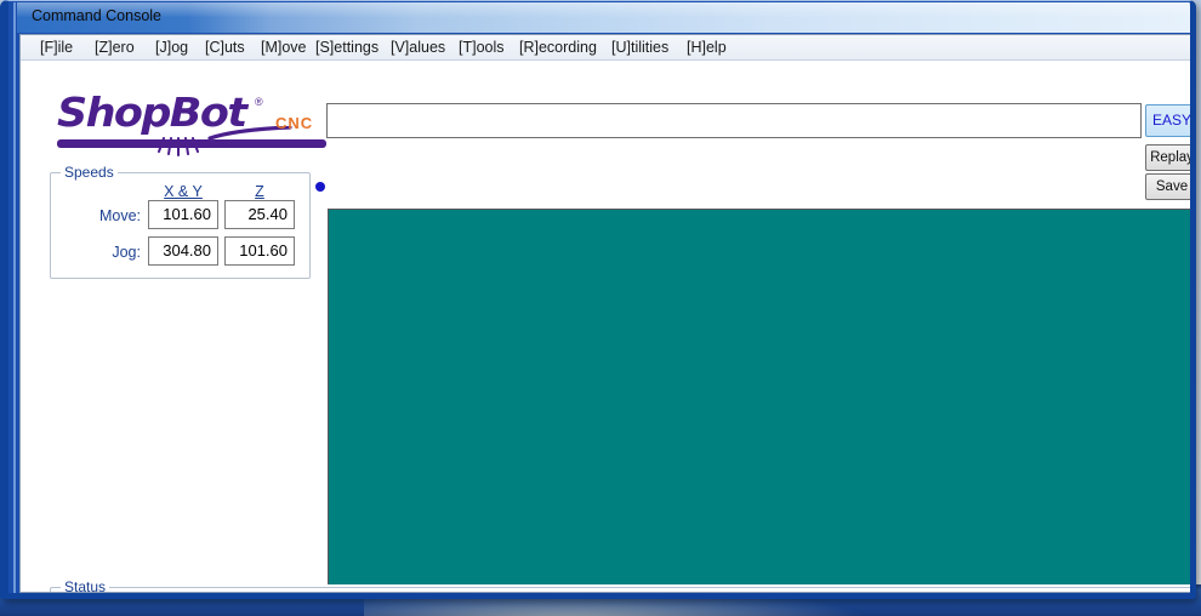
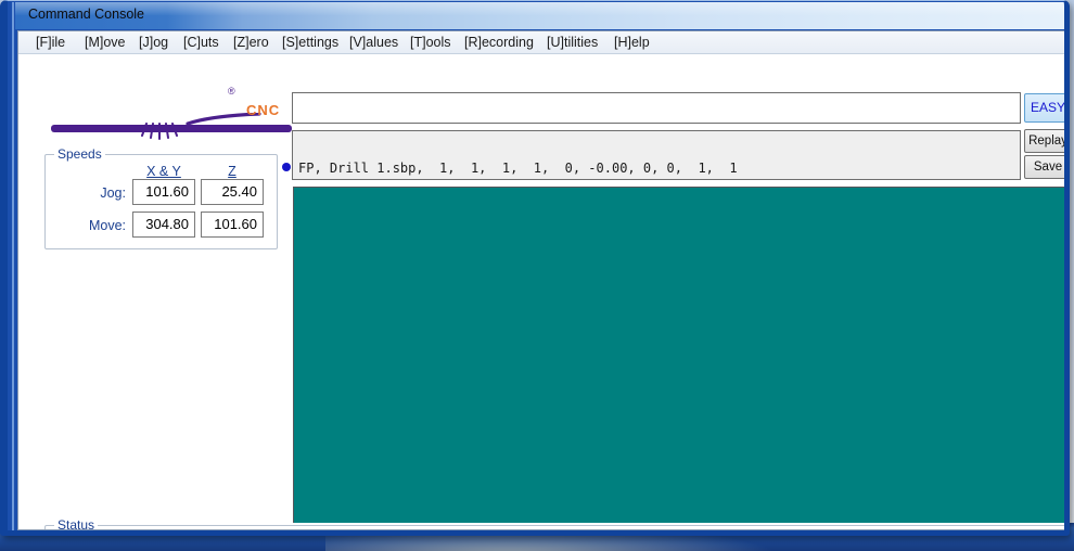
  Command Console
  [F]ile
- [Z]ero
+ [M]ove
  [J]og
  [C]uts
- [M]ove
+ [Z]ero
  [S]ettings
  [V]alues
  [T]ools
  [R]ecording
  [U]tilities
  [H]elp
- ShopBot
  ®
  CNC
  Speeds
  X & Y
  Z
- Move:
+ Jog:
  101.60
  25.40
- Jog:
+ Move:
  304.80
  101.60
+ FP, Drill 1.sbp, 1, 1, 1, 1, 0, -0.00, 0, 0, 1, 1
  EASY
  Repla
  Save
  Status
